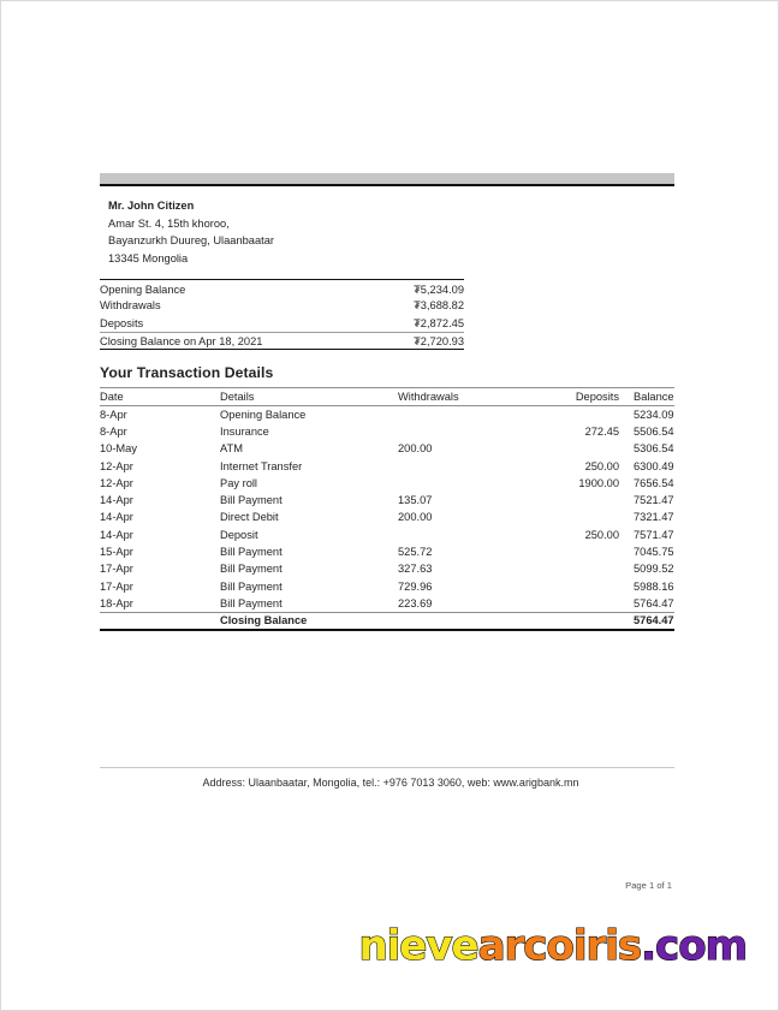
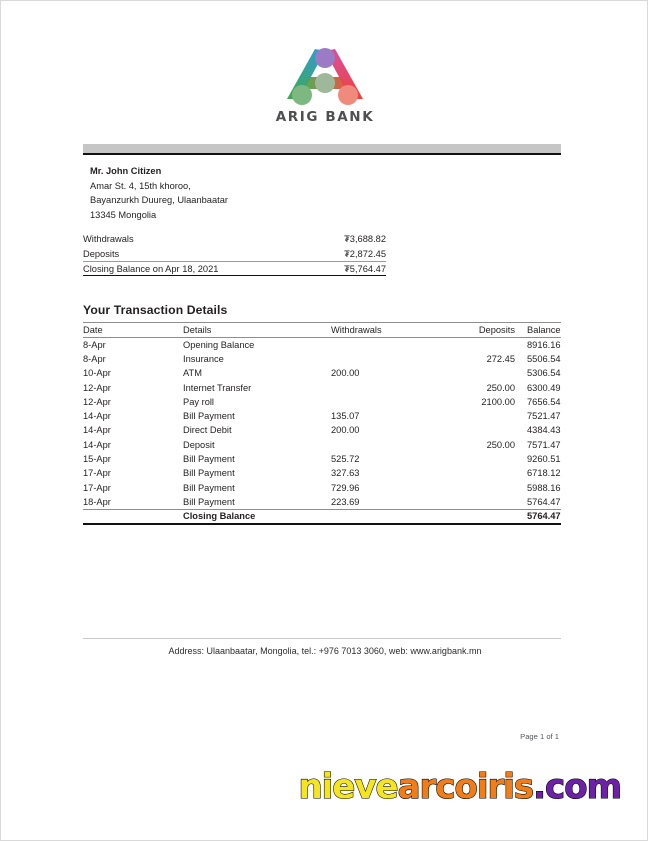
+ ARIG BANK
  Mr. John Citizen
  Amar St. 4, 15th khoroo,
  Bayanzurkh Duureg, Ulaanbaatar
  13345 Mongolia
- Opening Balance	₮5,234.09
  Withdrawals	₮3,688.82
  Deposits	₮2,872.45
- Closing Balance on Apr 18, 2021	₮2,720.93
+ Closing Balance on Apr 18, 2021	₮5,764.47
  Your Transaction Details
  Date	Details	Withdrawals	Deposits	Balance
- 8-Apr	Opening Balance			5234.09
+ 8-Apr	Opening Balance			8916.16
  8-Apr	Insurance		272.45	5506.54
- 10-May	ATM	200.00		5306.54
+ 10-Apr	ATM	200.00		5306.54
  12-Apr	Internet Transfer		250.00	6300.49
- 12-Apr	Pay roll		1900.00	7656.54
+ 12-Apr	Pay roll		2100.00	7656.54
  14-Apr	Bill Payment	135.07		7521.47
- 14-Apr	Direct Debit	200.00		7321.47
+ 14-Apr	Direct Debit	200.00		4384.43
  14-Apr	Deposit		250.00	7571.47
- 15-Apr	Bill Payment	525.72		7045.75
+ 15-Apr	Bill Payment	525.72		9260.51
- 17-Apr	Bill Payment	327.63		5099.52
+ 17-Apr	Bill Payment	327.63		6718.12
  17-Apr	Bill Payment	729.96		5988.16
  18-Apr	Bill Payment	223.69		5764.47
  	Closing Balance			5764.47
  Address: Ulaanbaatar, Mongolia, tel.: +976 7013 3060, web: www.arigbank.mn
  Page 1 of 1
  nievearcoiris.com
